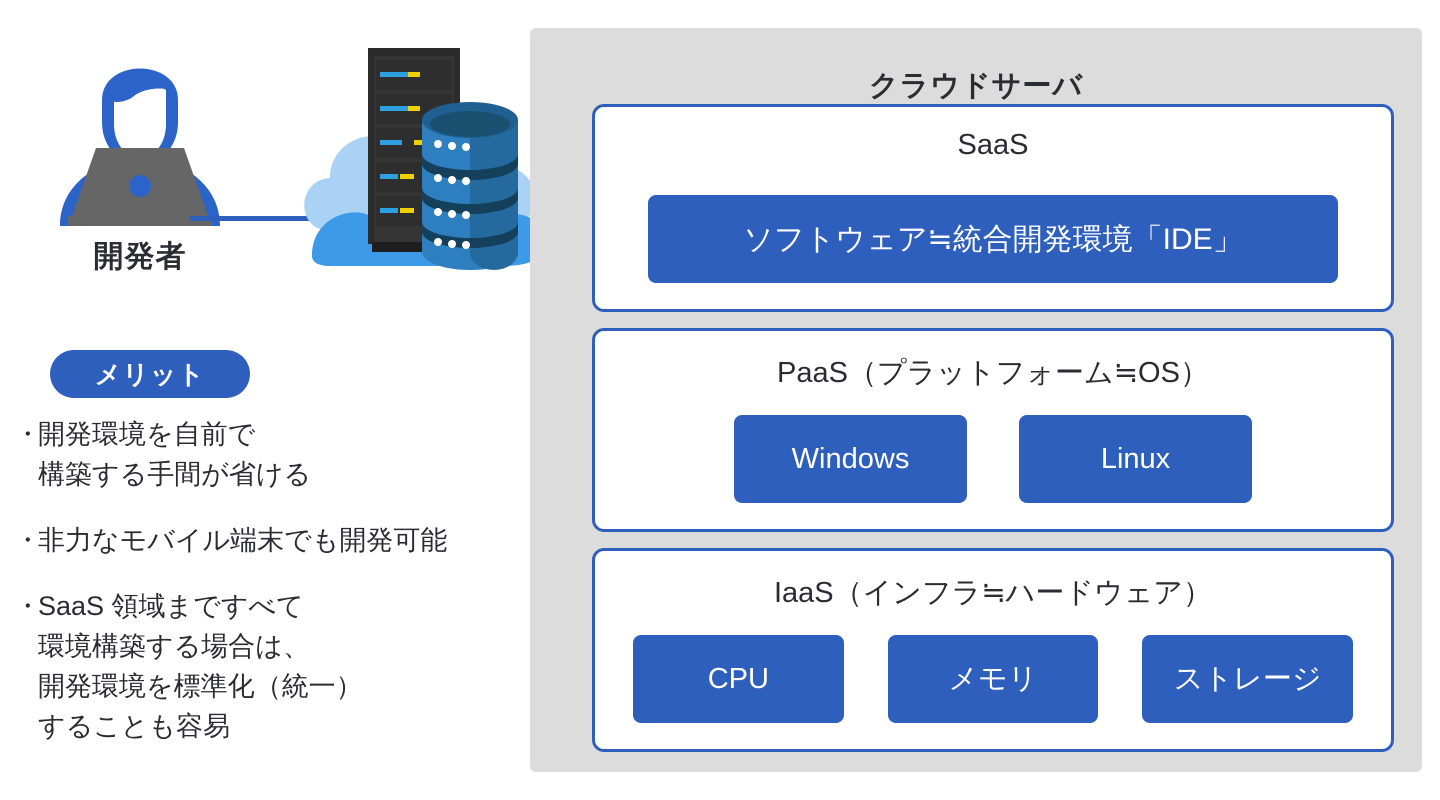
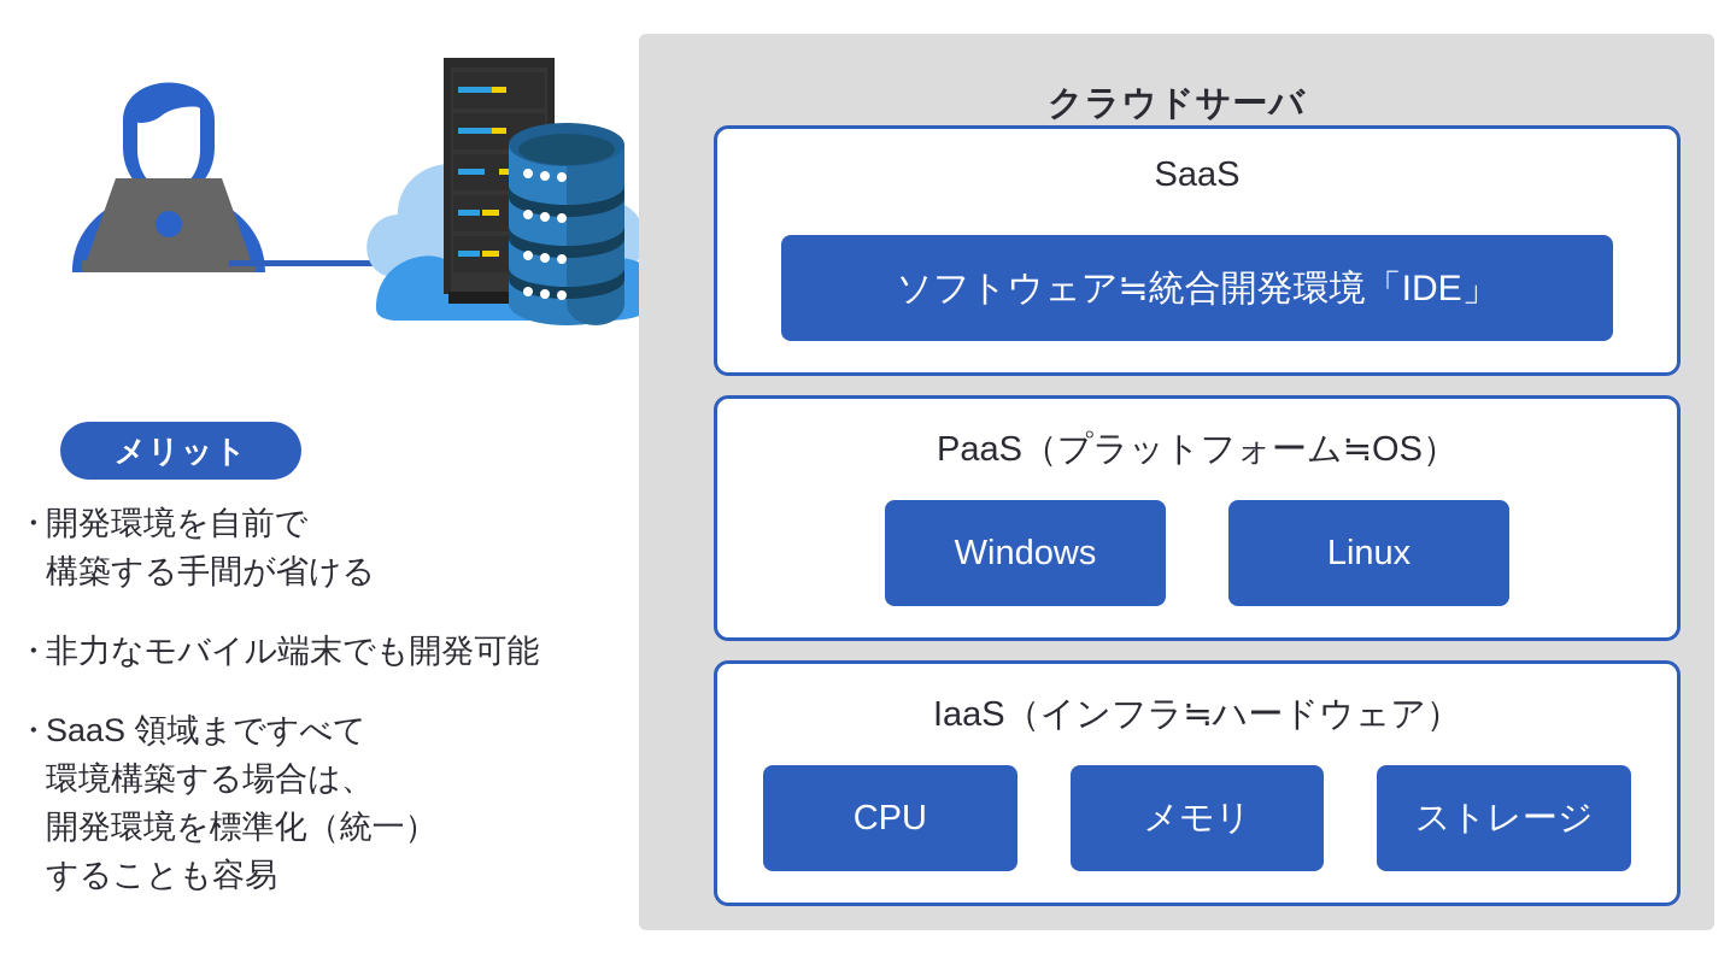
- 開発者
  メリット
  ・
  開発環境を自前で
  構築する手間が省ける
  ・
  非力なモバイル端末でも開発可能
  ・
  SaaS 領域まですべて
  環境構築する場合は、
  開発環境を標準化（統一）
  することも容易
  クラウドサーバ
  SaaS
  ソフトウェア≒統合開発環境「IDE」
  PaaS（プラットフォーム≒OS）
  Windows
  Linux
  IaaS（インフラ≒ハードウェア）
  CPU
  メモリ
  ストレージ
